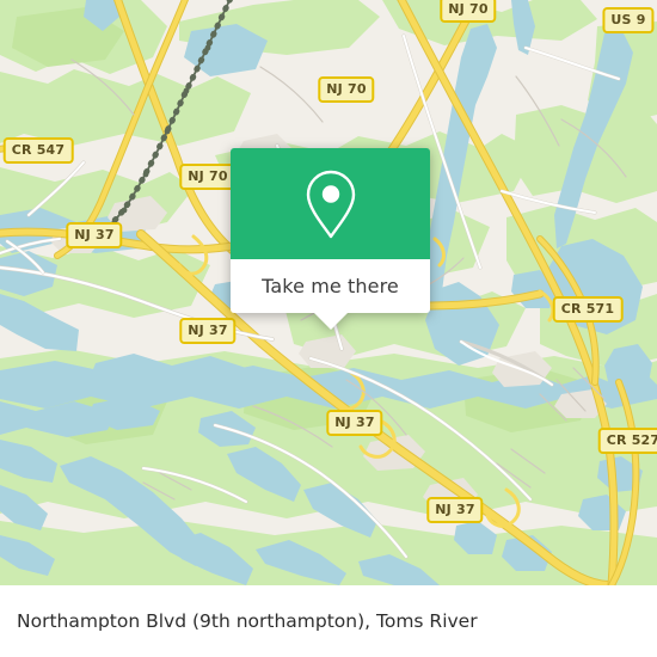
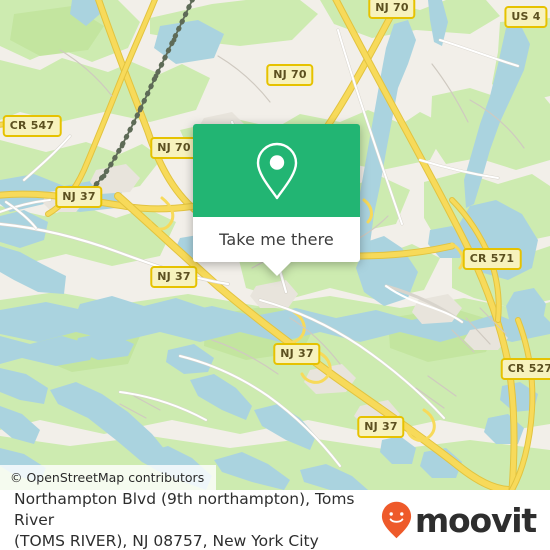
  NJ 70
- US 9
+ US 4
  NJ 70
  CR 547
  NJ 70
  NJ 37
  CR 571
  NJ 37
  NJ 37
  CR 527
  NJ 37
+ © OpenStreetMap contributors
  Take me there
  Northampton Blvd (9th northampton), Toms River
+ (TOMS RIVER), NJ 08757, New York City
+ moovit
